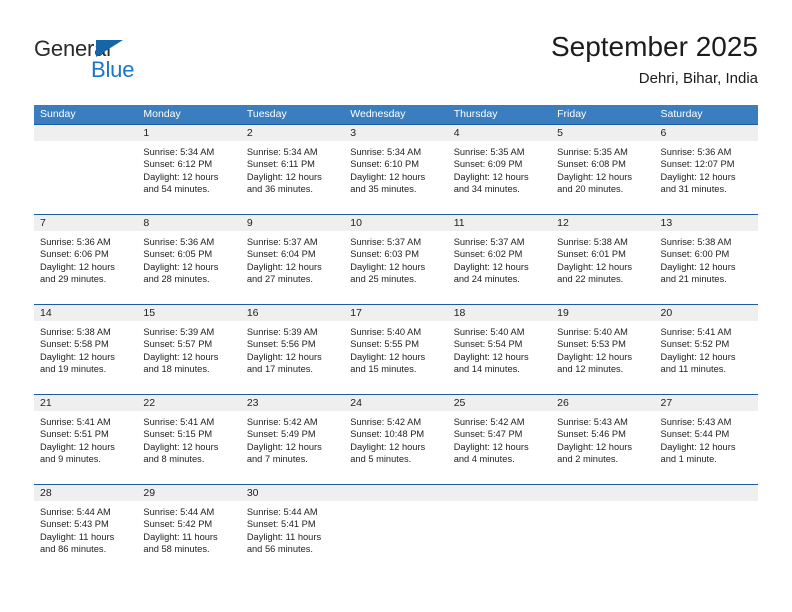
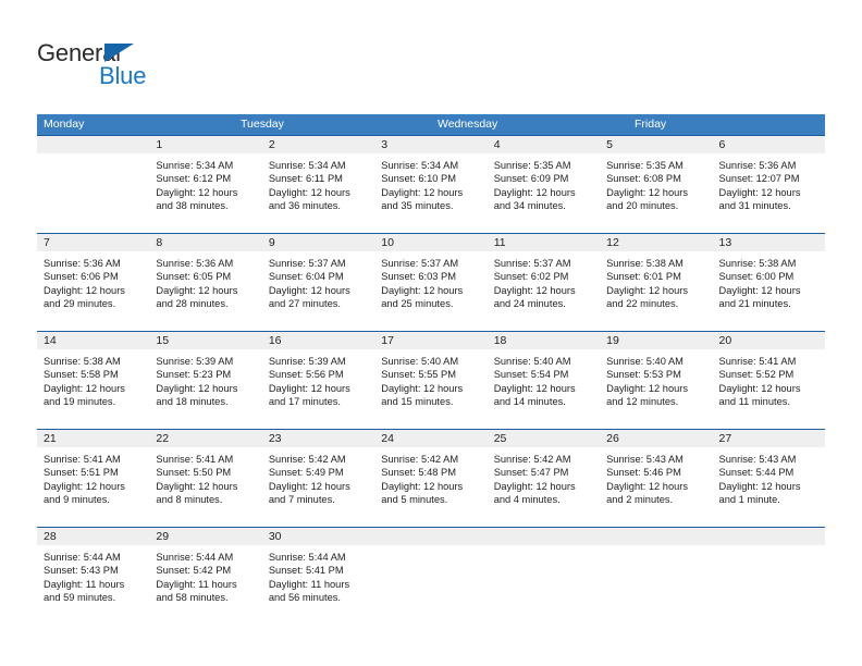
  General
  Blue
- September 2025
- Dehri, Bihar, India
- Sunday
  Monday
  Tuesday
  Wednesday
- Thursday
  Friday
- Saturday
  1
  Sunrise: 5:34 AM
  Sunset: 6:12 PM
  Daylight: 12 hours
- and 54 minutes.
+ and 38 minutes.
  2
  Sunrise: 5:34 AM
  Sunset: 6:11 PM
  Daylight: 12 hours
  and 36 minutes.
  3
  Sunrise: 5:34 AM
  Sunset: 6:10 PM
  Daylight: 12 hours
  and 35 minutes.
  4
  Sunrise: 5:35 AM
  Sunset: 6:09 PM
  Daylight: 12 hours
  and 34 minutes.
  5
  Sunrise: 5:35 AM
  Sunset: 6:08 PM
  Daylight: 12 hours
  and 20 minutes.
  6
  Sunrise: 5:36 AM
  Sunset: 12:07 PM
  Daylight: 12 hours
  and 31 minutes.
  7
  Sunrise: 5:36 AM
  Sunset: 6:06 PM
  Daylight: 12 hours
  and 29 minutes.
  8
  Sunrise: 5:36 AM
  Sunset: 6:05 PM
  Daylight: 12 hours
  and 28 minutes.
  9
  Sunrise: 5:37 AM
  Sunset: 6:04 PM
  Daylight: 12 hours
  and 27 minutes.
  10
  Sunrise: 5:37 AM
  Sunset: 6:03 PM
  Daylight: 12 hours
  and 25 minutes.
  11
  Sunrise: 5:37 AM
  Sunset: 6:02 PM
  Daylight: 12 hours
  and 24 minutes.
  12
  Sunrise: 5:38 AM
  Sunset: 6:01 PM
  Daylight: 12 hours
  and 22 minutes.
  13
  Sunrise: 5:38 AM
  Sunset: 6:00 PM
  Daylight: 12 hours
  and 21 minutes.
  14
  Sunrise: 5:38 AM
  Sunset: 5:58 PM
  Daylight: 12 hours
  and 19 minutes.
  15
  Sunrise: 5:39 AM
- Sunset: 5:57 PM
+ Sunset: 5:23 PM
  Daylight: 12 hours
  and 18 minutes.
  16
  Sunrise: 5:39 AM
  Sunset: 5:56 PM
  Daylight: 12 hours
  and 17 minutes.
  17
  Sunrise: 5:40 AM
  Sunset: 5:55 PM
  Daylight: 12 hours
  and 15 minutes.
  18
  Sunrise: 5:40 AM
  Sunset: 5:54 PM
  Daylight: 12 hours
  and 14 minutes.
  19
  Sunrise: 5:40 AM
  Sunset: 5:53 PM
  Daylight: 12 hours
  and 12 minutes.
  20
  Sunrise: 5:41 AM
  Sunset: 5:52 PM
  Daylight: 12 hours
  and 11 minutes.
  21
  Sunrise: 5:41 AM
  Sunset: 5:51 PM
  Daylight: 12 hours
  and 9 minutes.
  22
  Sunrise: 5:41 AM
- Sunset: 5:15 PM
+ Sunset: 5:50 PM
  Daylight: 12 hours
  and 8 minutes.
  23
  Sunrise: 5:42 AM
  Sunset: 5:49 PM
  Daylight: 12 hours
  and 7 minutes.
  24
  Sunrise: 5:42 AM
- Sunset: 10:48 PM
+ Sunset: 5:48 PM
  Daylight: 12 hours
  and 5 minutes.
  25
  Sunrise: 5:42 AM
  Sunset: 5:47 PM
  Daylight: 12 hours
  and 4 minutes.
  26
  Sunrise: 5:43 AM
  Sunset: 5:46 PM
  Daylight: 12 hours
  and 2 minutes.
  27
  Sunrise: 5:43 AM
  Sunset: 5:44 PM
  Daylight: 12 hours
  and 1 minute.
  28
  Sunrise: 5:44 AM
  Sunset: 5:43 PM
  Daylight: 11 hours
- and 86 minutes.
+ and 59 minutes.
  29
  Sunrise: 5:44 AM
  Sunset: 5:42 PM
  Daylight: 11 hours
  and 58 minutes.
  30
  Sunrise: 5:44 AM
  Sunset: 5:41 PM
  Daylight: 11 hours
  and 56 minutes.
